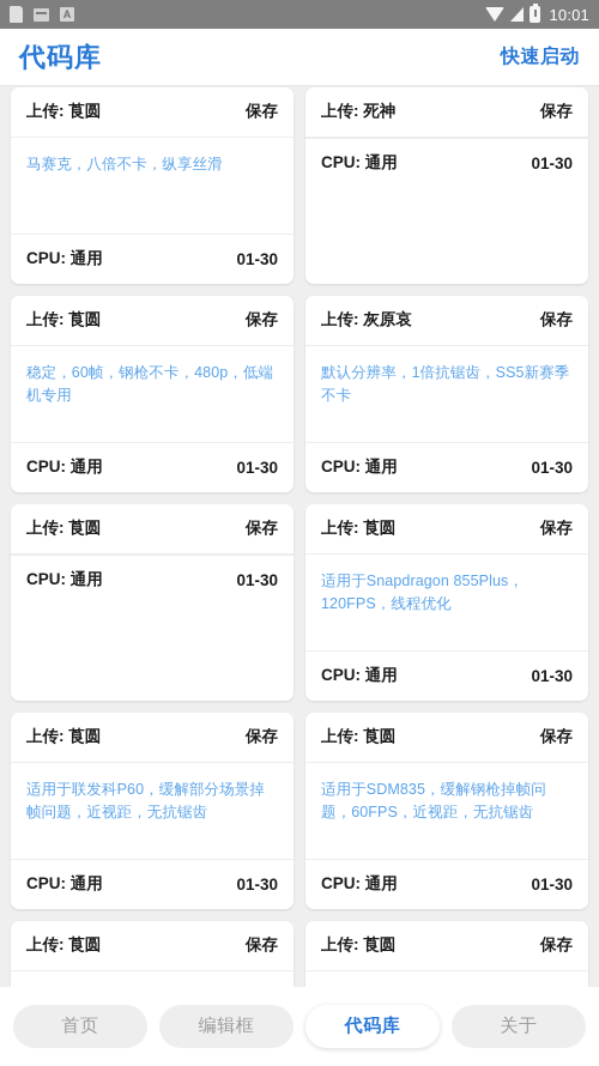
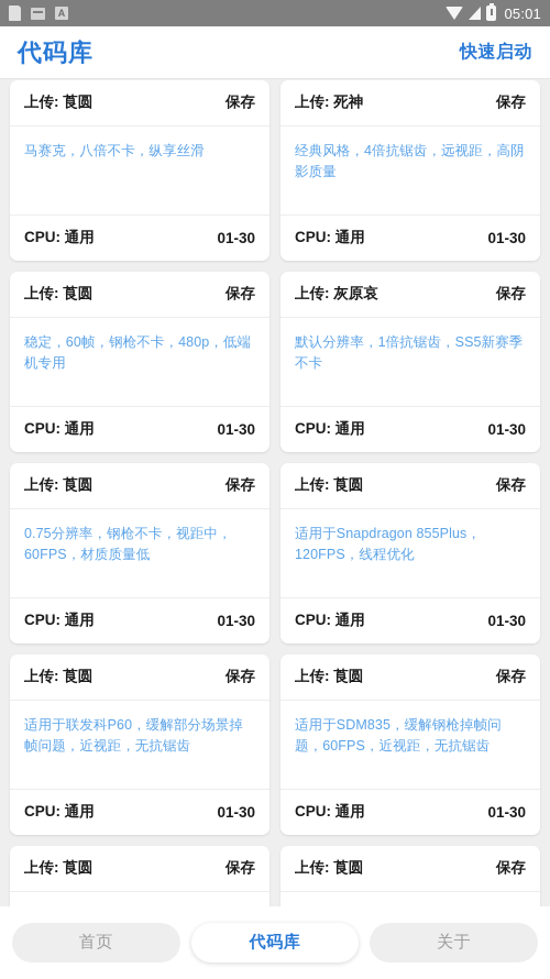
  A
- 10:01
+ 05:01
  代码库
  快速启动
  上传: 莨圆
  保存
  马赛克，八倍不卡，纵享丝滑
  CPU: 通用
  01-30
  上传: 死神
  保存
+ 经典风格，4倍抗锯齿，远视距，高阴影质量
  CPU: 通用
  01-30
  上传: 莨圆
  保存
  稳定，60帧，钢枪不卡，480p，低端机专用
  CPU: 通用
  01-30
  上传: 灰原哀
  保存
  默认分辨率，1倍抗锯齿，SS5新赛季不卡
  CPU: 通用
  01-30
  上传: 莨圆
  保存
+ 0.75分辨率，钢枪不卡，视距中，60FPS，材质质量低
  CPU: 通用
  01-30
  上传: 莨圆
  保存
  适用于Snapdragon 855Plus，120FPS，线程优化
  CPU: 通用
  01-30
  上传: 莨圆
  保存
  适用于联发科P60，缓解部分场景掉帧问题，近视距，无抗锯齿
  CPU: 通用
  01-30
  上传: 莨圆
  保存
  适用于SDM835，缓解钢枪掉帧问题，60FPS，近视距，无抗锯齿
  CPU: 通用
  01-30
  上传: 莨圆
  保存
  上传: 莨圆
  保存
  首页
- 编辑框
  代码库
  关于
